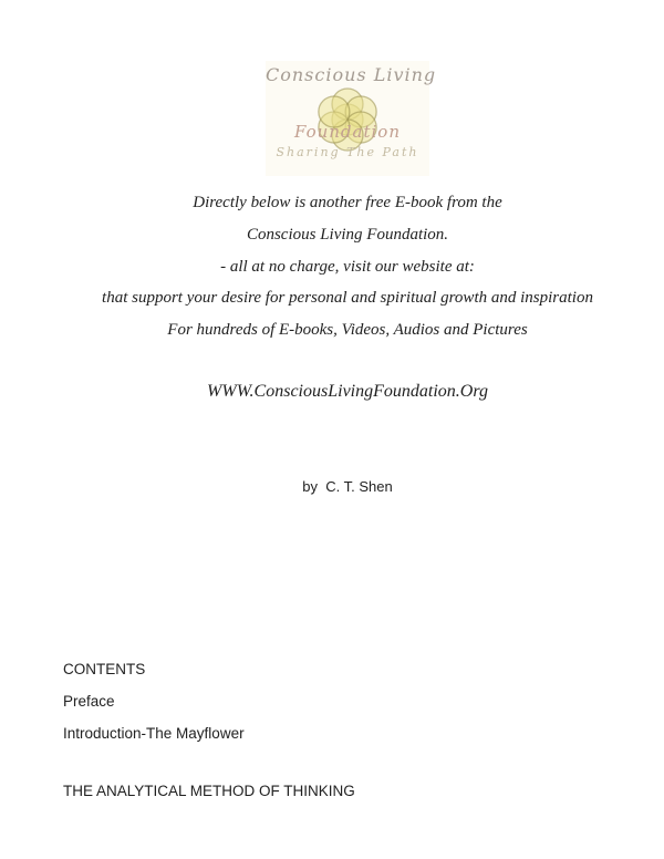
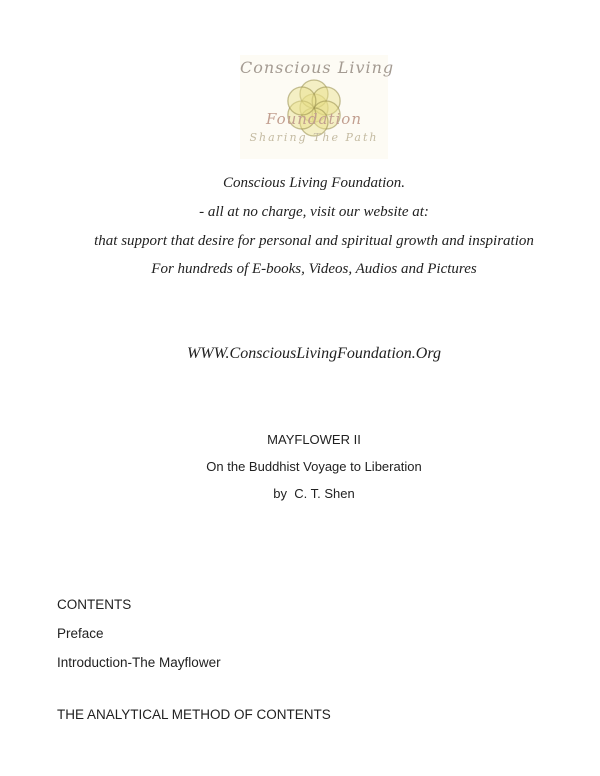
  Conscious Living
  Foundation
  Sharing The Path
- Directly below is another free E-book from the
  Conscious Living Foundation.
  - all at no charge, visit our website at:
- that support your desire for personal and spiritual growth and inspiration
+ that support that desire for personal and spiritual growth and inspiration
  For hundreds of E-books, Videos, Audios and Pictures
  WWW.ConsciousLivingFoundation.Org
+ MAYFLOWER II
+ On the Buddhist Voyage to Liberation
  by C. T. Shen
  CONTENTS
  Preface
  Introduction-The Mayflower
- THE ANALYTICAL METHOD OF THINKING
+ THE ANALYTICAL METHOD OF CONTENTS
